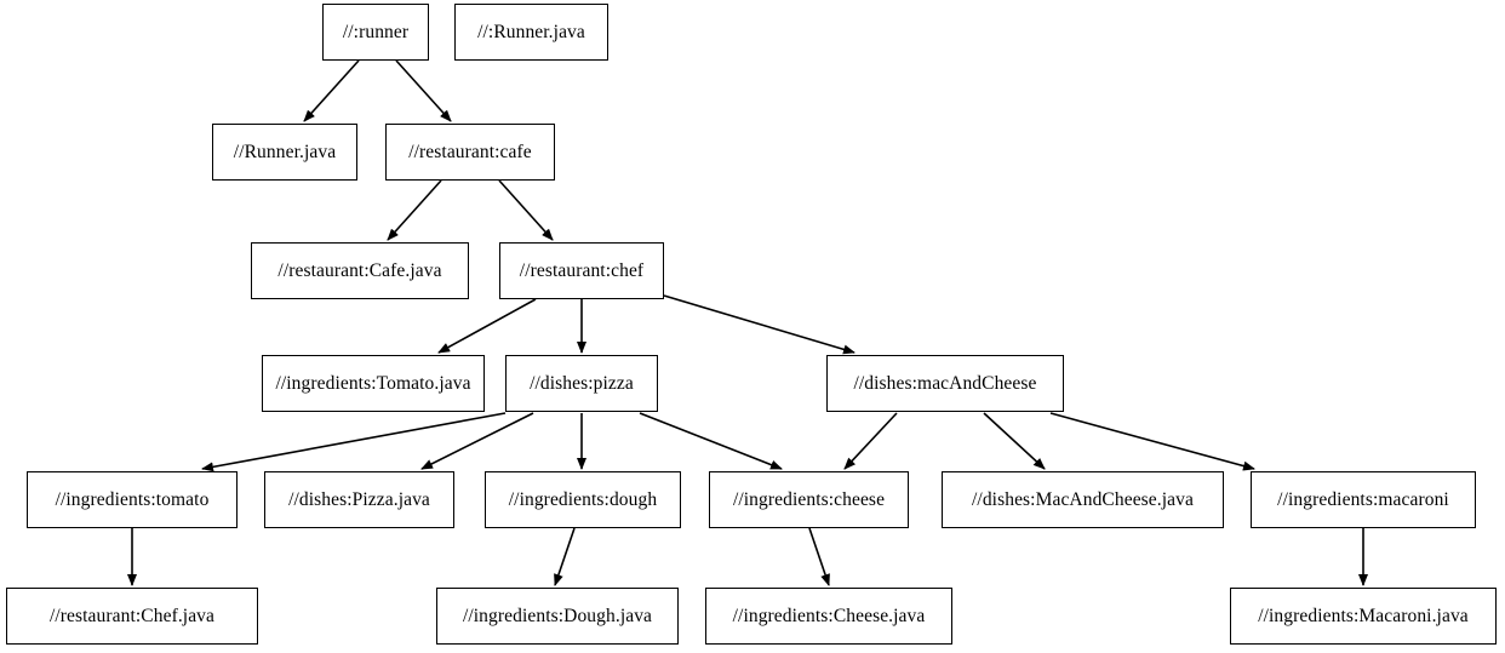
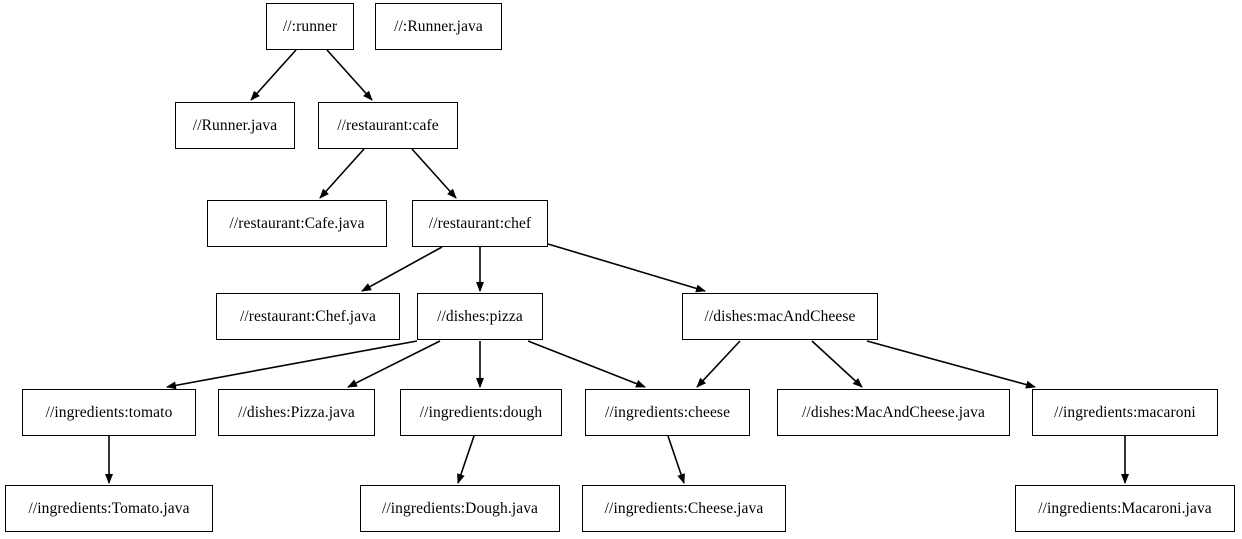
  //:runner
  //:Runner.java
  //Runner.java
  //restaurant:cafe
  //restaurant:Cafe.java
  //restaurant:chef
- //ingredients:Tomato.java
+ //restaurant:Chef.java
  //dishes:pizza
  //dishes:macAndCheese
  //ingredients:tomato
  //dishes:Pizza.java
  //ingredients:dough
  //ingredients:cheese
  //dishes:MacAndCheese.java
  //ingredients:macaroni
- //restaurant:Chef.java
+ //ingredients:Tomato.java
  //ingredients:Dough.java
  //ingredients:Cheese.java
  //ingredients:Macaroni.java
